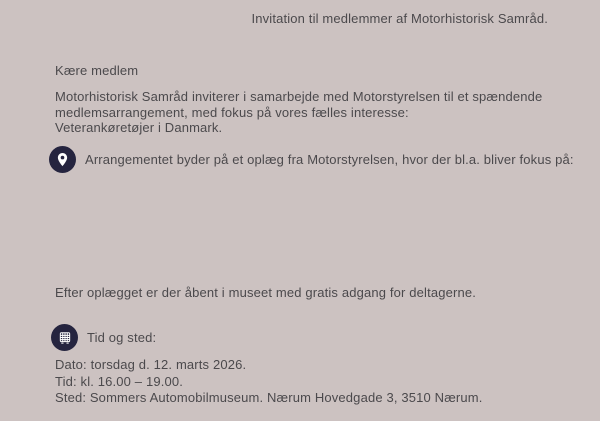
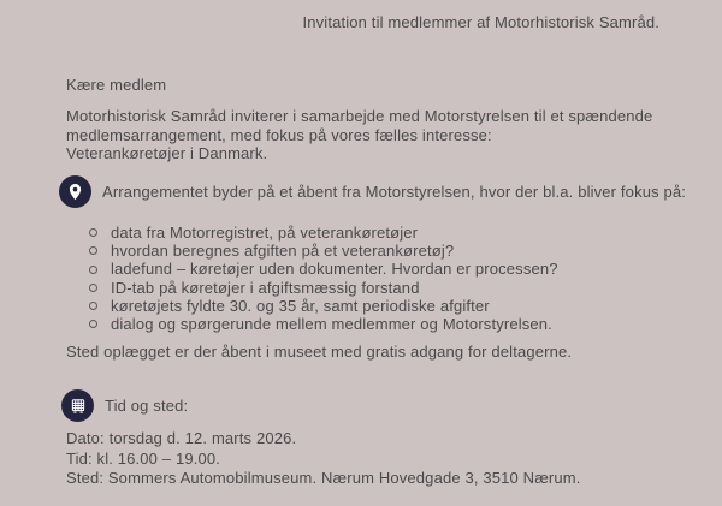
  Invitation til medlemmer af Motorhistorisk Samråd.
  Kære medlem
  Motorhistorisk Samråd inviterer i samarbejde med Motorstyrelsen til et spændende
  medlemsarrangement, med fokus på vores fælles interesse:
  Veterankøretøjer i Danmark.
- Arrangementet byder på et oplæg fra Motorstyrelsen, hvor der bl.a. bliver fokus på:
+ Arrangementet byder på et åbent fra Motorstyrelsen, hvor der bl.a. bliver fokus på:
+ data fra Motorregistret, på veterankøretøjer
+ hvordan beregnes afgiften på et veterankøretøj?
+ ladefund – køretøjer uden dokumenter. Hvordan er processen?
+ ID-tab på køretøjer i afgiftsmæssig forstand
+ køretøjets fyldte 30. og 35 år, samt periodiske afgifter
+ dialog og spørgerunde mellem medlemmer og Motorstyrelsen.
- Efter oplægget er der åbent i museet med gratis adgang for deltagerne.
+ Sted oplægget er der åbent i museet med gratis adgang for deltagerne.
  Tid og sted:
  Dato: torsdag d. 12. marts 2026.
  Tid: kl. 16.00 – 19.00.
  Sted: Sommers Automobilmuseum. Nærum Hovedgade 3, 3510 Nærum.
